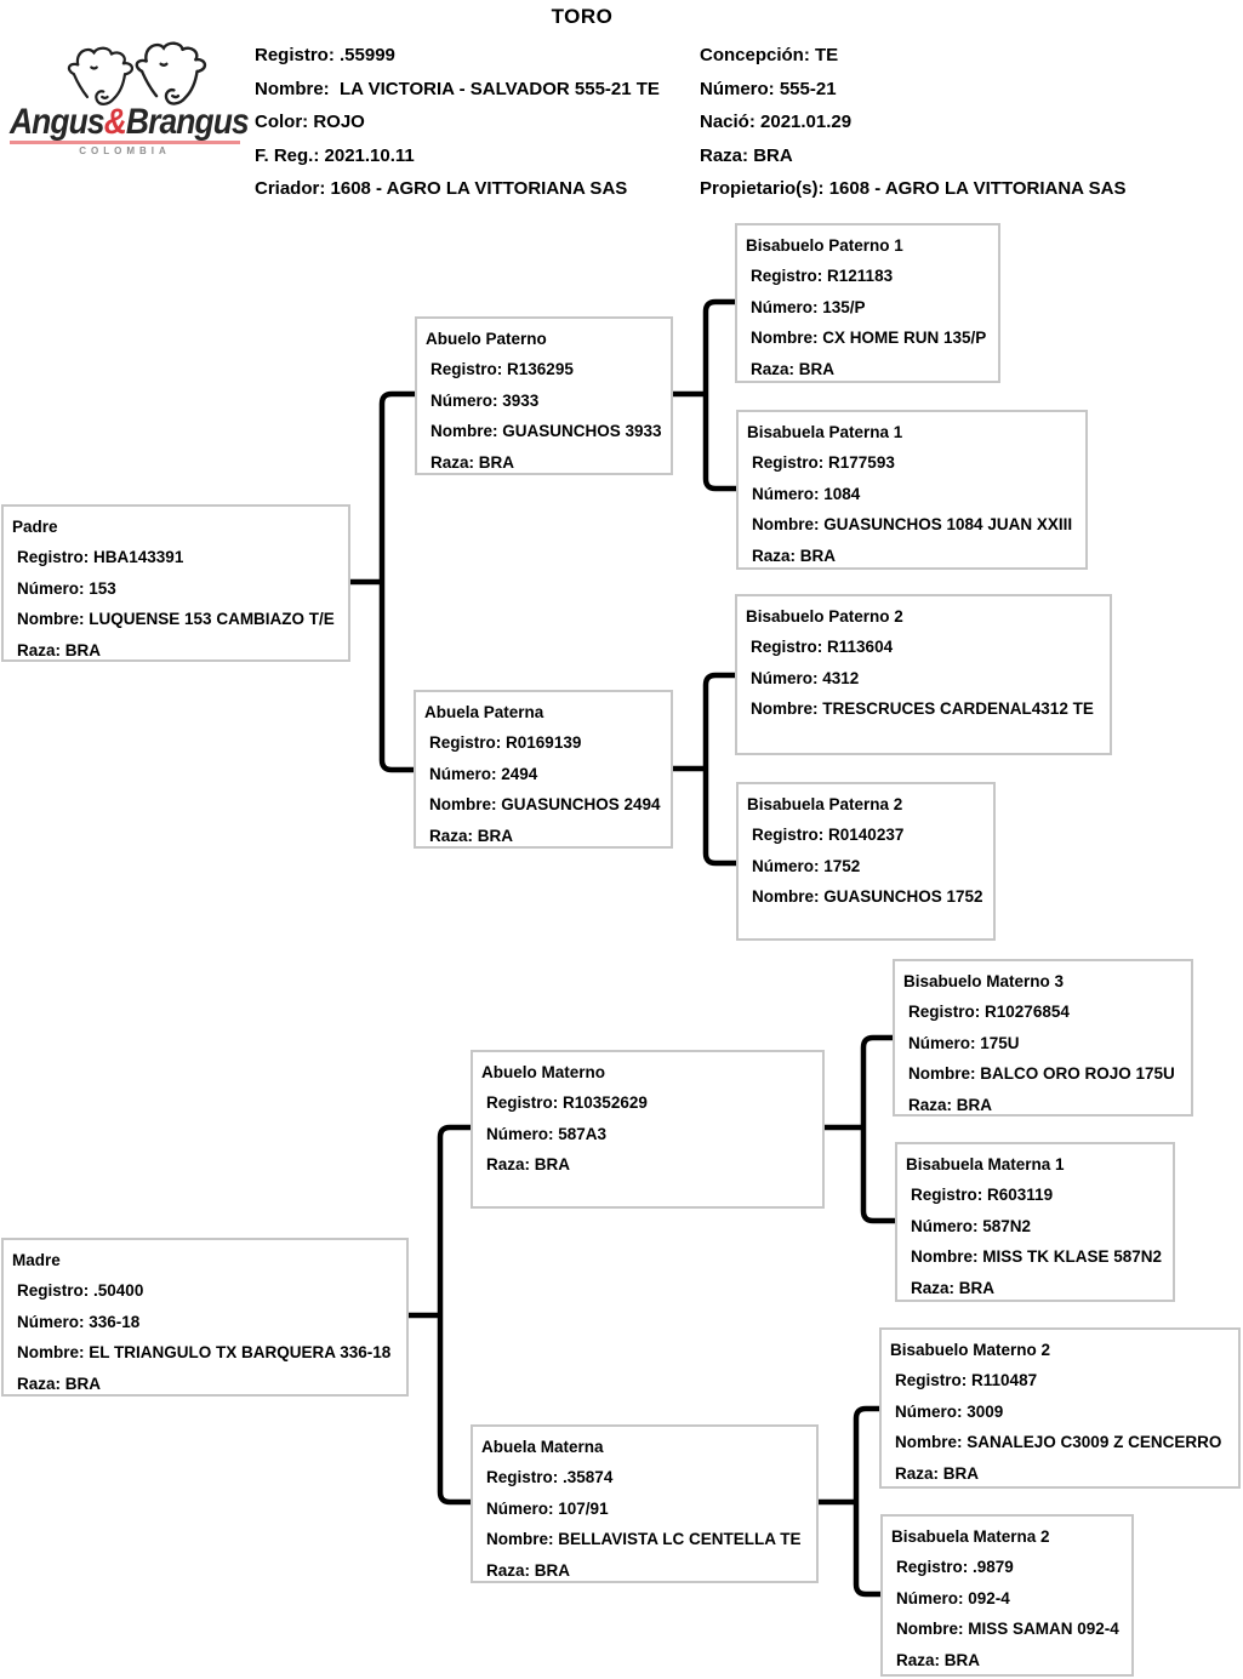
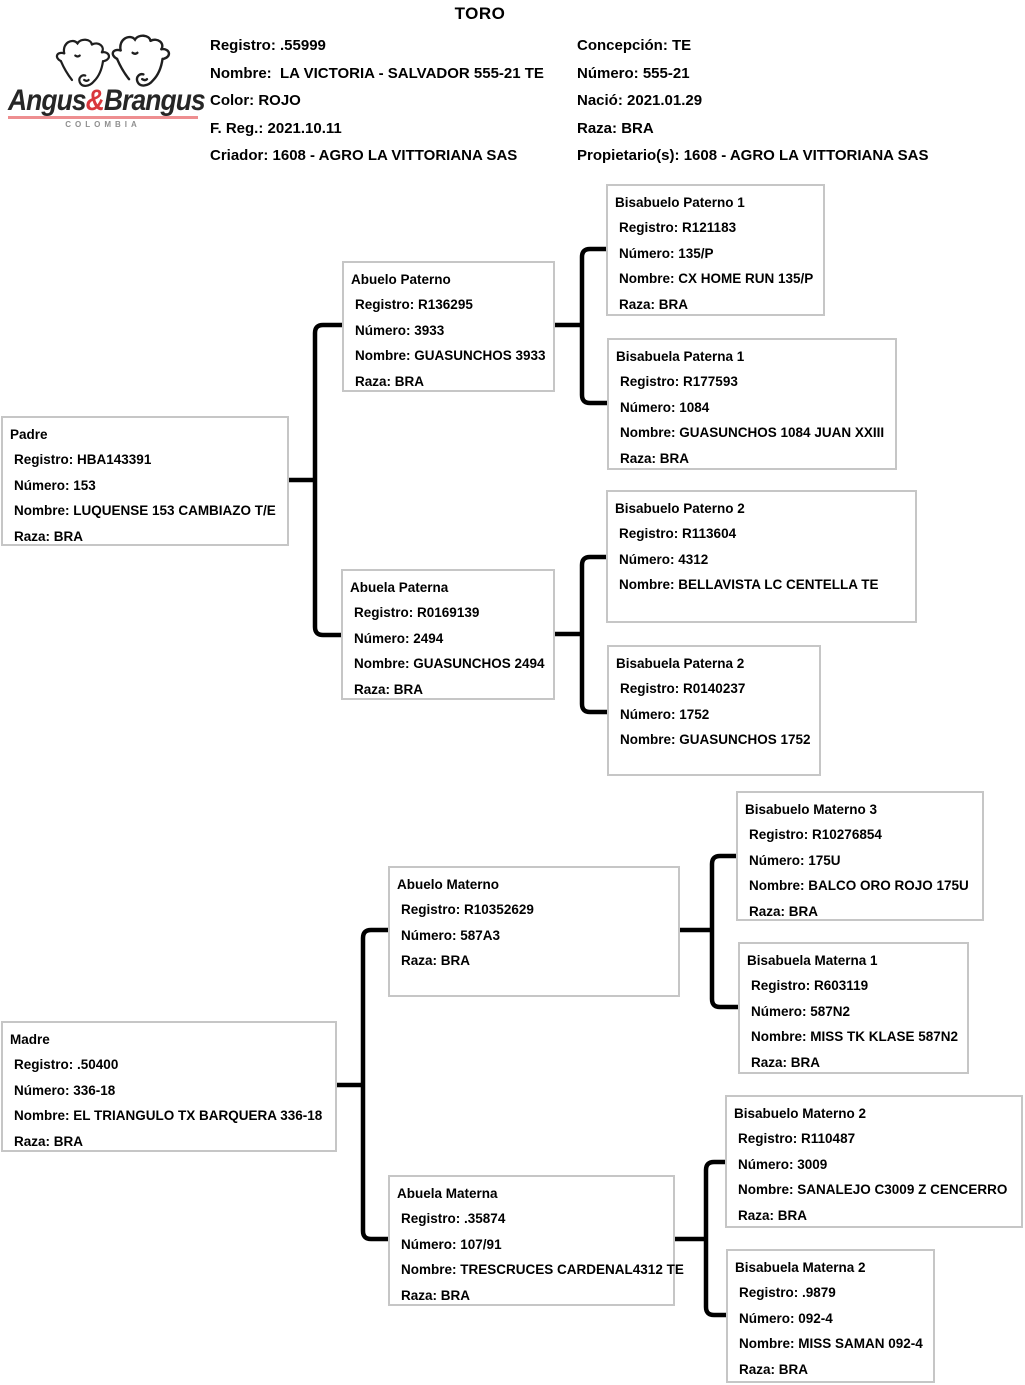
  TORO
  Angus&Brangus
  COLOMBIA
  Registro: .55999
  Nombre: LA VICTORIA - SALVADOR 555-21 TE
  Color: ROJO
  F. Reg.: 2021.10.11
  Criador: 1608 - AGRO LA VITTORIANA SAS
  Concepción: TE
  Número: 555-21
  Nació: 2021.01.29
  Raza: BRA
  Propietario(s): 1608 - AGRO LA VITTORIANA SAS
  Padre
  Registro: HBA143391
  Número: 153
  Nombre: LUQUENSE 153 CAMBIAZO T/E
  Raza: BRA
  Abuelo Paterno
  Registro: R136295
  Número: 3933
  Nombre: GUASUNCHOS 3933
  Raza: BRA
  Abuela Paterna
  Registro: R0169139
  Número: 2494
  Nombre: GUASUNCHOS 2494
  Raza: BRA
  Bisabuelo Paterno 1
  Registro: R121183
  Número: 135/P
  Nombre: CX HOME RUN 135/P
  Raza: BRA
  Bisabuela Paterna 1
  Registro: R177593
  Número: 1084
  Nombre: GUASUNCHOS 1084 JUAN XXIII
  Raza: BRA
  Bisabuelo Paterno 2
  Registro: R113604
  Número: 4312
- Nombre: TRESCRUCES CARDENAL4312 TE
+ Nombre: BELLAVISTA LC CENTELLA TE
  Bisabuela Paterna 2
  Registro: R0140237
  Número: 1752
  Nombre: GUASUNCHOS 1752
  Madre
  Registro: .50400
  Número: 336-18
  Nombre: EL TRIANGULO TX BARQUERA 336-18
  Raza: BRA
  Abuelo Materno
  Registro: R10352629
  Número: 587A3
  Raza: BRA
  Abuela Materna
  Registro: .35874
  Número: 107/91
- Nombre: BELLAVISTA LC CENTELLA TE
+ Nombre: TRESCRUCES CARDENAL4312 TE
  Raza: BRA
  Bisabuelo Materno 3
  Registro: R10276854
  Número: 175U
  Nombre: BALCO ORO ROJO 175U
  Raza: BRA
  Bisabuela Materna 1
  Registro: R603119
  Número: 587N2
  Nombre: MISS TK KLASE 587N2
  Raza: BRA
  Bisabuelo Materno 2
  Registro: R110487
  Número: 3009
  Nombre: SANALEJO C3009 Z CENCERRO
  Raza: BRA
  Bisabuela Materna 2
  Registro: .9879
  Número: 092-4
  Nombre: MISS SAMAN 092-4
  Raza: BRA
